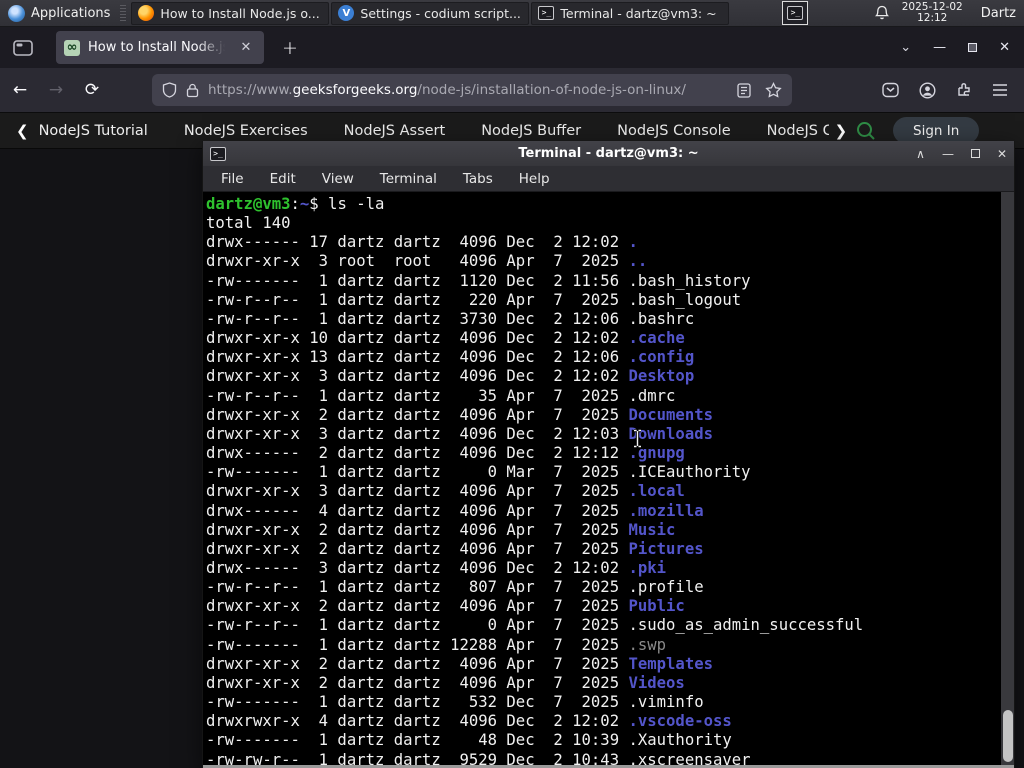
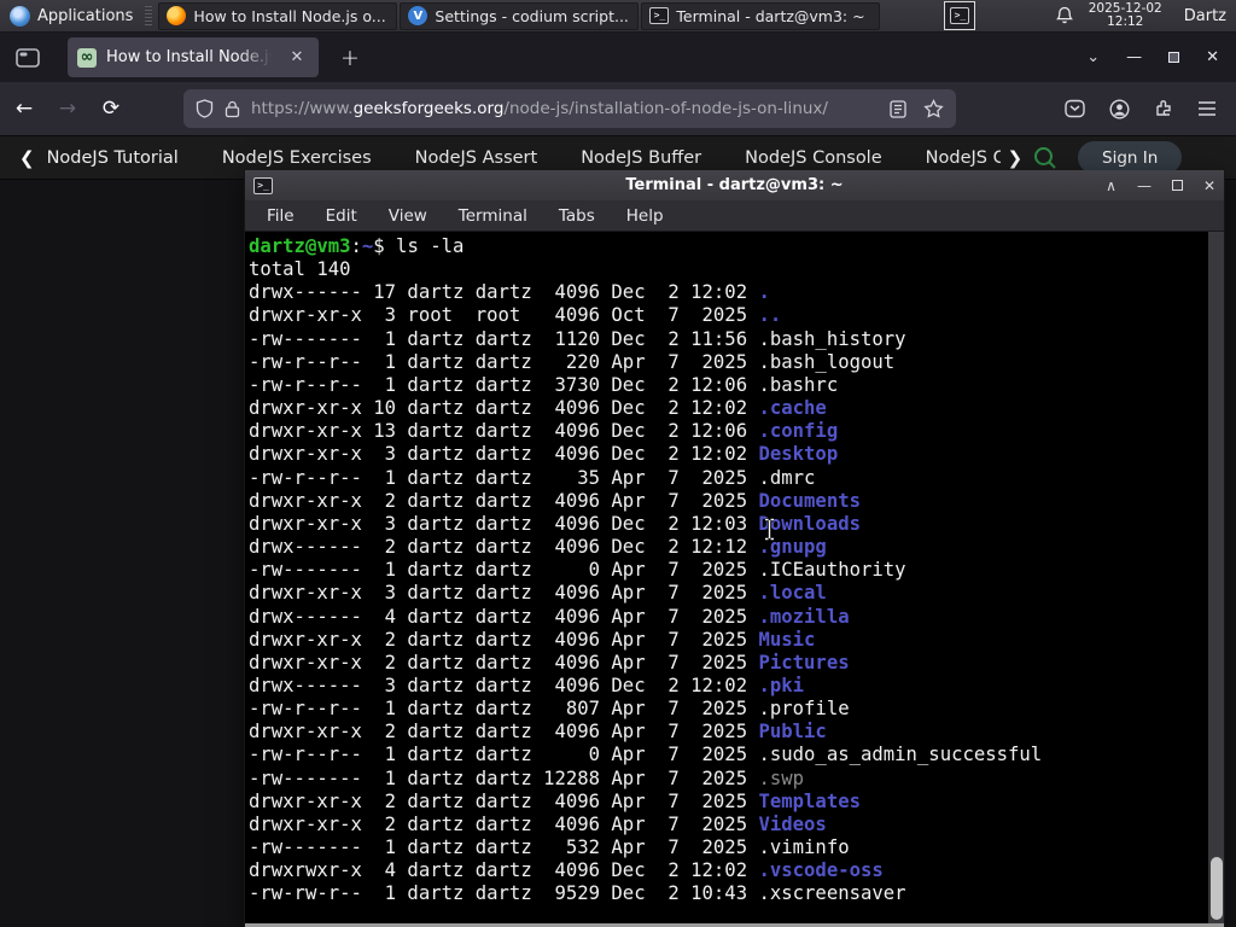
  Applications
  How to Install Node.js o...
  V
  Settings - codium script...
  >_
  Terminal - dartz@vm3: ~
  >_
  2025-12-02
  12:12
  Dartz
  ∞
  How to Install Node.js
  ✕
  +
  ⌄
  —
  ✕
  ←
  →
  ⟳
  https://www.geeksforgeeks.org/node-js/installation-of-node-js-on-linux/
  ❮
  NodeJS Tutorial
  NodeJS Exercises
  NodeJS Assert
  NodeJS Buffer
  NodeJS Console
  ❯
  Sign In
  >_
  Terminal - dartz@vm3: ~
  ∧
  —
  ✕
  File
  Edit
  View
  Terminal
  Tabs
  Help
  dartz@vm3:~$ ls -la
  total 140
  drwx------ 17 dartz dartz 4096 Dec 2 12:02 .
- drwxr-xr-x 3 root root 4096 Apr 7 2025 ..
+ drwxr-xr-x 3 root root 4096 Oct 7 2025 ..
  -rw------- 1 dartz dartz 1120 Dec 2 11:56 .bash_history
  -rw-r--r-- 1 dartz dartz 220 Apr 7 2025 .bash_logout
  -rw-r--r-- 1 dartz dartz 3730 Dec 2 12:06 .bashrc
  drwxr-xr-x 10 dartz dartz 4096 Dec 2 12:02 .cache
  drwxr-xr-x 13 dartz dartz 4096 Dec 2 12:06 .config
  drwxr-xr-x 3 dartz dartz 4096 Dec 2 12:02 Desktop
  -rw-r--r-- 1 dartz dartz 35 Apr 7 2025 .dmrc
  drwxr-xr-x 2 dartz dartz 4096 Apr 7 2025 Documents
  drwxr-xr-x 3 dartz dartz 4096 Dec 2 12:03 Downloads
  drwx------ 2 dartz dartz 4096 Dec 2 12:12 .gnupg
- -rw------- 1 dartz dartz 0 Mar 7 2025 .ICEauthority
+ -rw------- 1 dartz dartz 0 Apr 7 2025 .ICEauthority
  drwxr-xr-x 3 dartz dartz 4096 Apr 7 2025 .local
  drwx------ 4 dartz dartz 4096 Apr 7 2025 .mozilla
  drwxr-xr-x 2 dartz dartz 4096 Apr 7 2025 Music
  drwxr-xr-x 2 dartz dartz 4096 Apr 7 2025 Pictures
  drwx------ 3 dartz dartz 4096 Dec 2 12:02 .pki
  -rw-r--r-- 1 dartz dartz 807 Apr 7 2025 .profile
  drwxr-xr-x 2 dartz dartz 4096 Apr 7 2025 Public
  -rw-r--r-- 1 dartz dartz 0 Apr 7 2025 .sudo_as_admin_successful
  -rw------- 1 dartz dartz 12288 Apr 7 2025 .swp
  drwxr-xr-x 2 dartz dartz 4096 Apr 7 2025 Templates
  drwxr-xr-x 2 dartz dartz 4096 Apr 7 2025 Videos
- -rw------- 1 dartz dartz 532 Dec 7 2025 .viminfo
+ -rw------- 1 dartz dartz 532 Apr 7 2025 .viminfo
  drwxrwxr-x 4 dartz dartz 4096 Dec 2 12:02 .vscode-oss
- -rw------- 1 dartz dartz 48 Dec 2 10:39 .Xauthority
  -rw-rw-r-- 1 dartz dartz 9529 Dec 2 10:43 .xscreensaver
